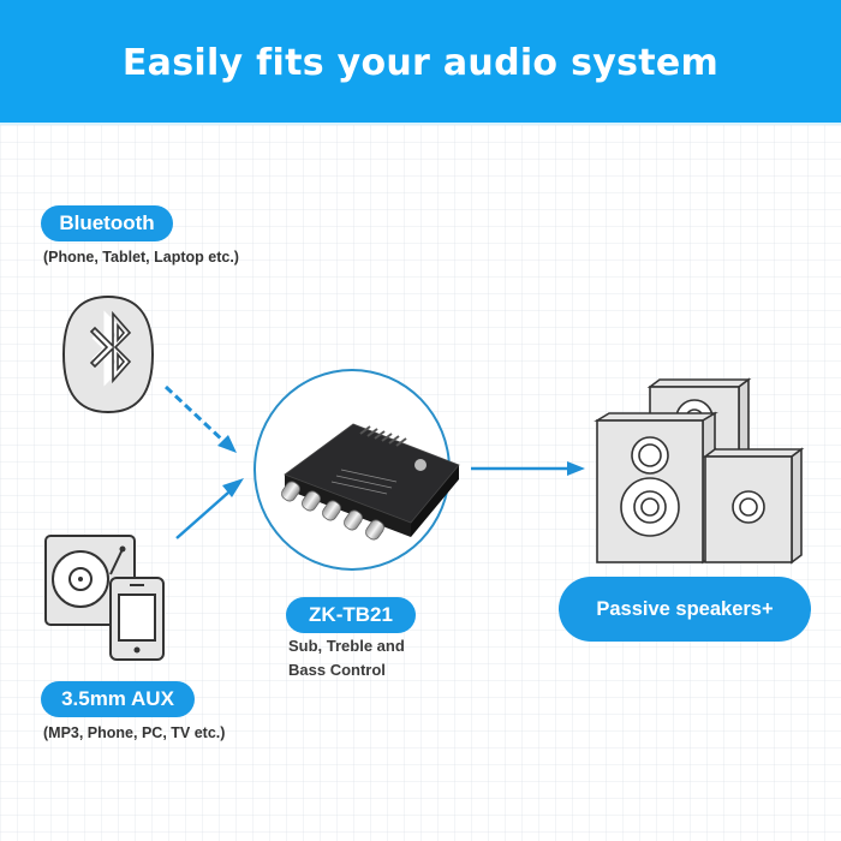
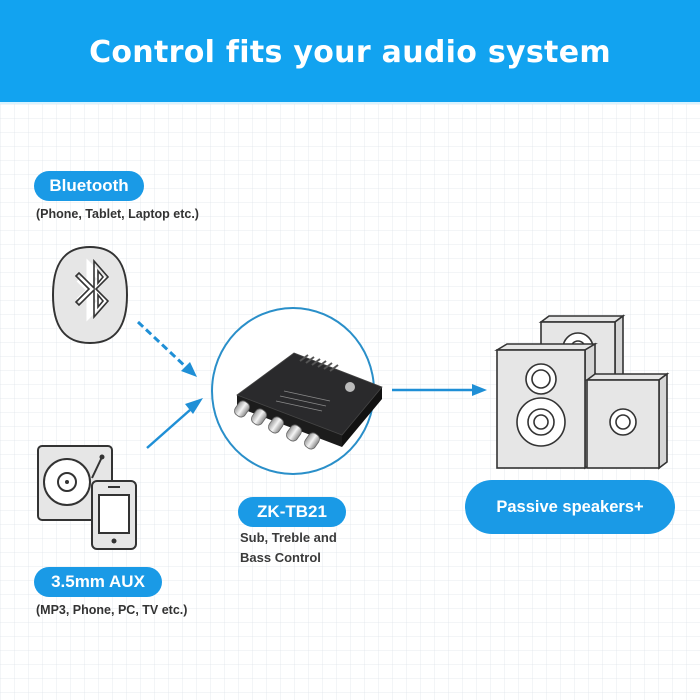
- Easily fits your audio system
+ Control fits your audio system
  Bluetooth
  (Phone, Tablet, Laptop etc.)
  3.5mm AUX
  (MP3, Phone, PC, TV etc.)
  ZK-TB21
  Sub, Treble and
  Bass Control
  Passive speakers+
